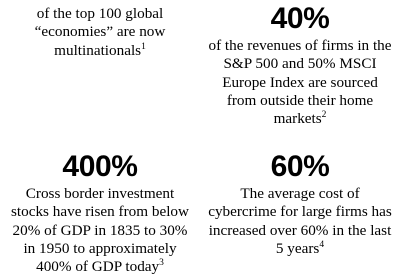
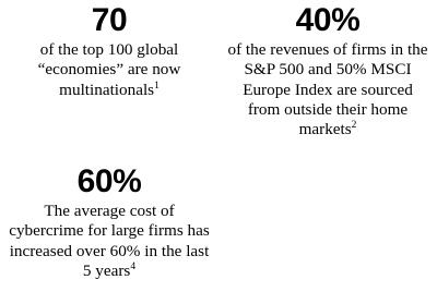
+ 70
  of the top 100 global “economies” are now multinationals1
  40%
  of the revenues of firms in the S&P 500 and 50% MSCI Europe Index are sourced from outside their home markets2
- 400%
- Cross border investment stocks have risen from below 20% of GDP in 1835 to 30% in 1950 to approximately 400% of GDP today3
  60%
  The average cost of cybercrime for large firms has increased over 60% in the last 5 years4
